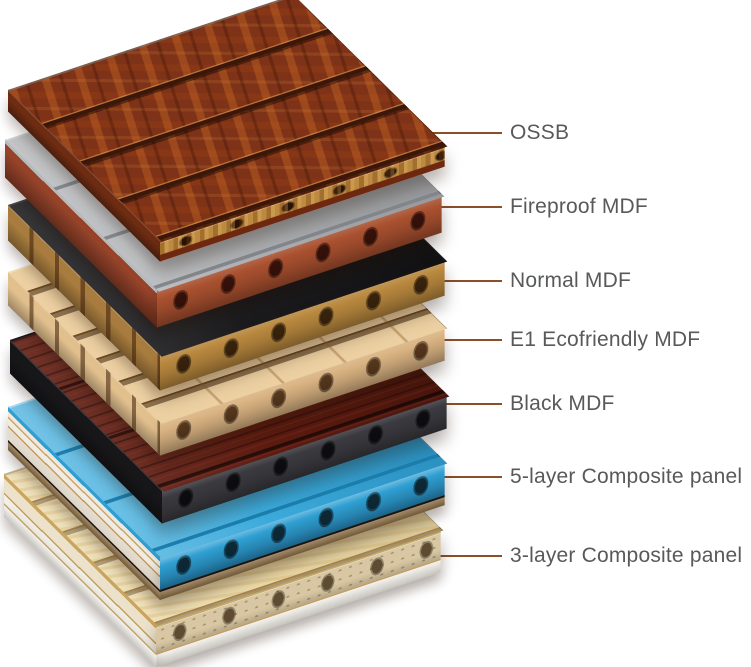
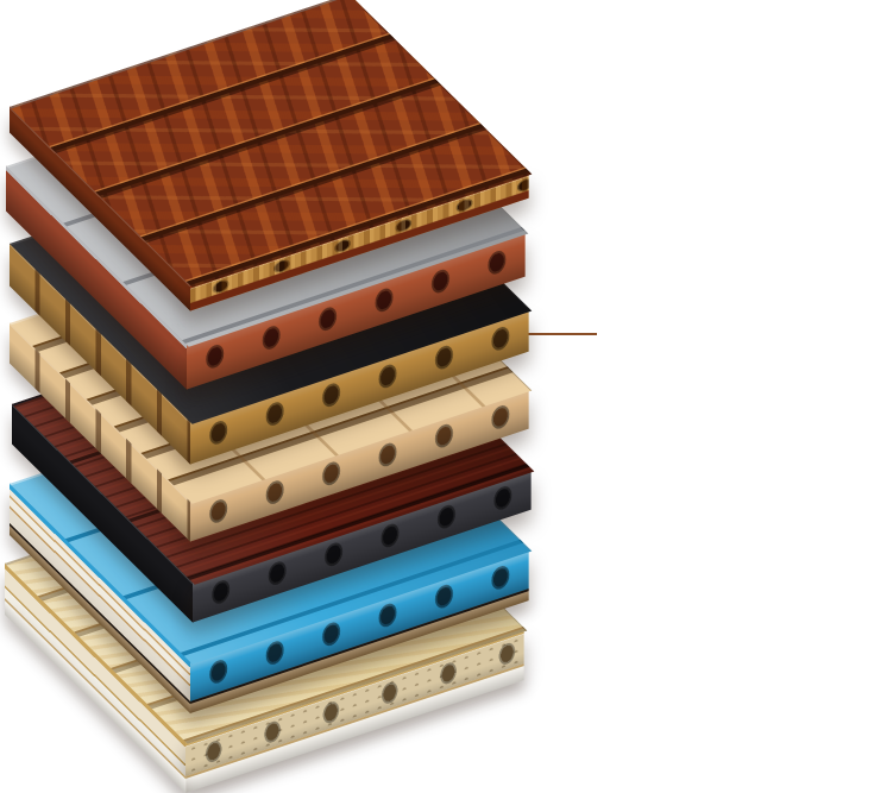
- OSSB
- Fireproof MDF
- Normal MDF
- E1 Ecofriendly MDF
- Black MDF
- 5-layer Composite panel
- 3-layer Composite panel
